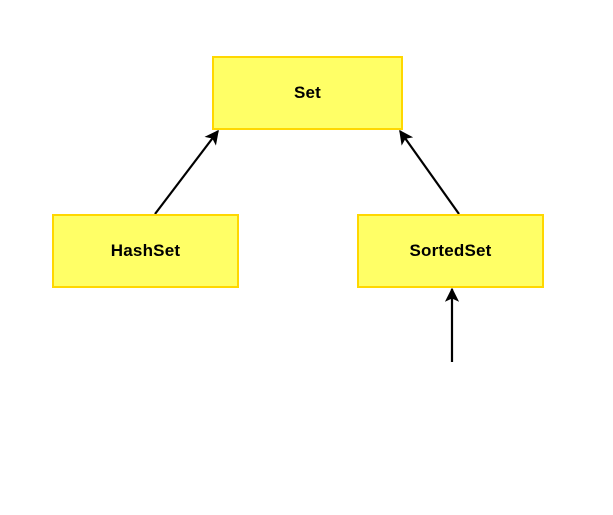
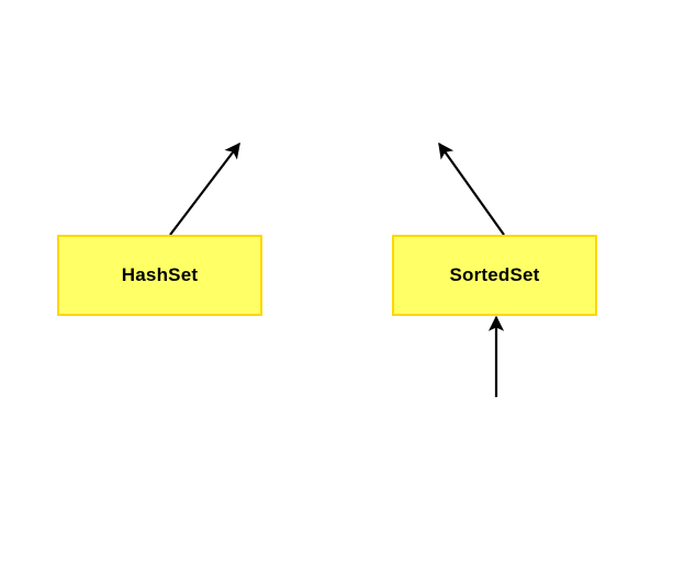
- Set
  HashSet
  SortedSet
